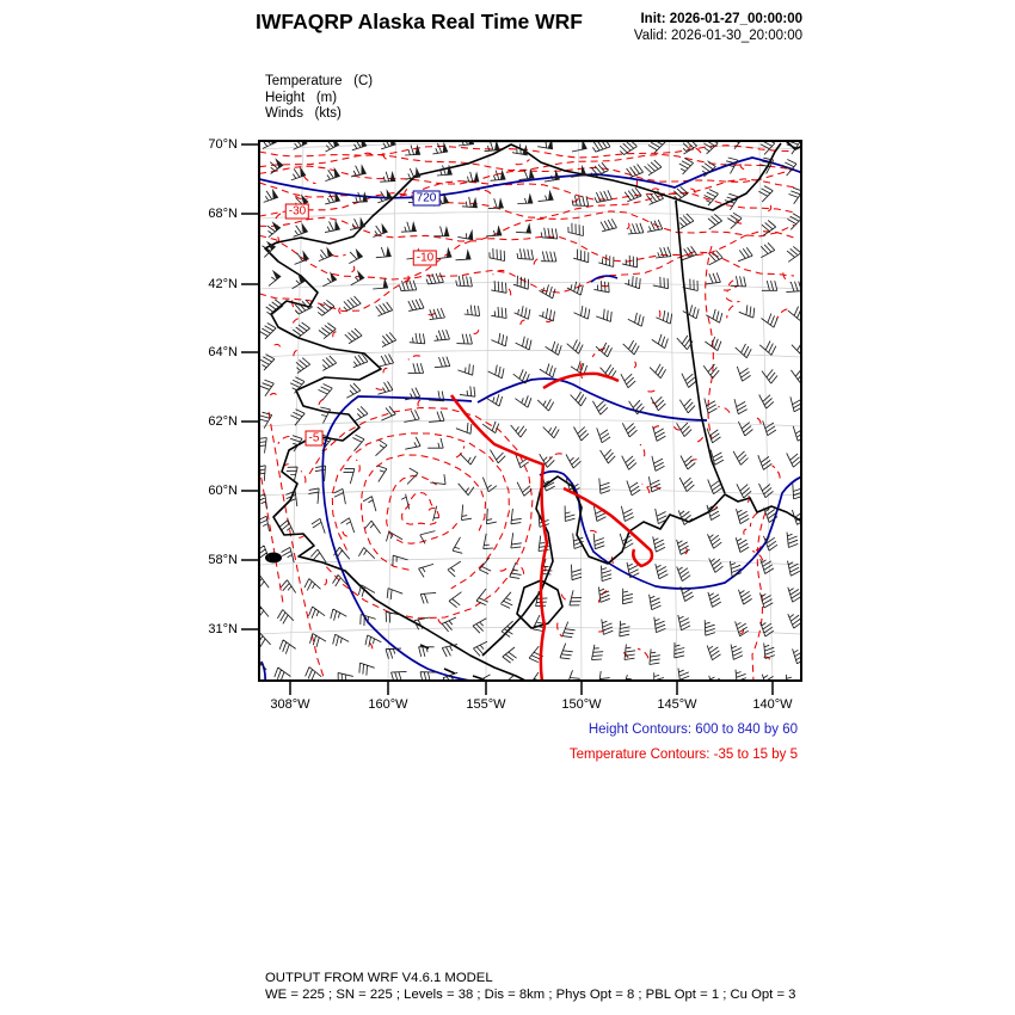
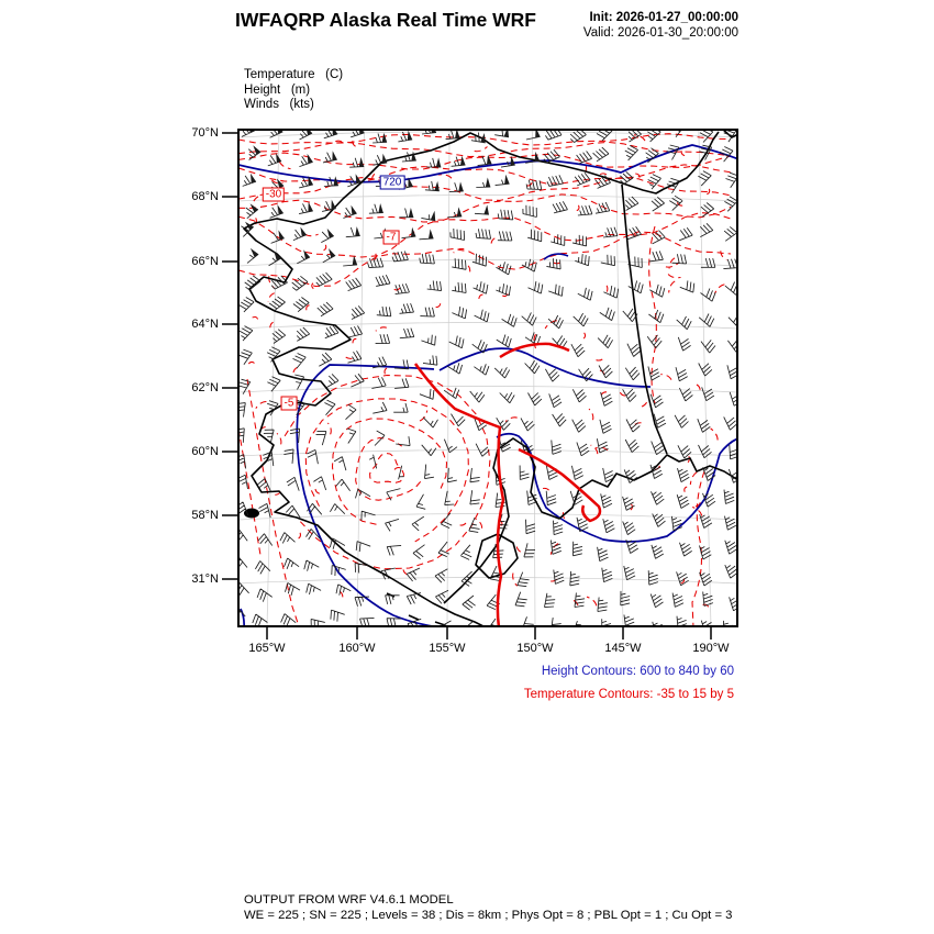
  IWFAQRP Alaska Real Time WRF
  Init: 2026-01-27_00:00:00
  Valid: 2026-01-30_20:00:00
  Temperature (C)
  Height (m)
  Winds (kts)
  70°N
  68°N
- 42°N
+ 66°N
  64°N
  62°N
  60°N
  58°N
  31°N
- 308°W
+ 165°W
  160°W
  155°W
  150°W
  145°W
- 140°W
+ 190°W
  -30
  720
- -10
+ -7
  -5
  Height Contours: 600 to 840 by 60
  Temperature Contours: -35 to 15 by 5
  OUTPUT FROM WRF V4.6.1 MODEL
  WE = 225 ; SN = 225 ; Levels = 38 ; Dis = 8km ; Phys Opt = 8 ; PBL Opt = 1 ; Cu Opt = 3
